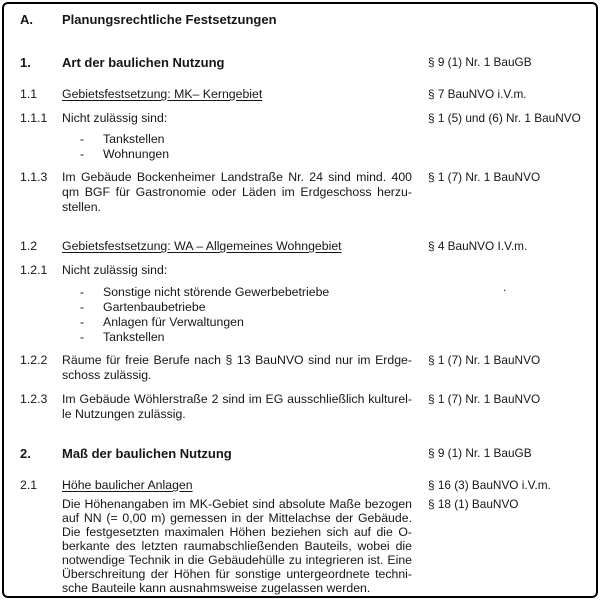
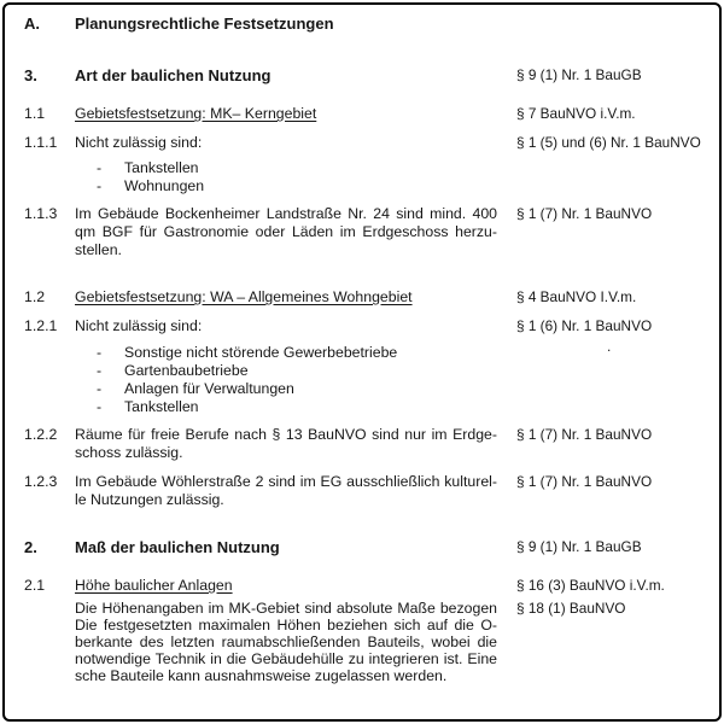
  A.
  Planungsrechtliche Festsetzungen
- 1.
+ 3.
  Art der baulichen Nutzung
  § 9 (1) Nr. 1 BauGB
  1.1
  Gebietsfestsetzung: MK– Kerngebiet
  § 7 BauNVO i.V.m.
  1.1.1
  Nicht zulässig sind:
  § 1 (5) und (6) Nr. 1 BauNVO
  -
  Tankstellen
  -
  Wohnungen
  1.1.3
  Im Gebäude Bockenheimer Landstraße Nr. 24 sind mind. 400
  qm BGF für Gastronomie oder Läden im Erdgeschoss herzu-
  stellen.
  § 1 (7) Nr. 1 BauNVO
  1.2
  Gebietsfestsetzung: WA – Allgemeines Wohngebiet
  § 4 BauNVO I.V.m.
  1.2.1
  Nicht zulässig sind:
+ § 1 (6) Nr. 1 BauNVO
  -
  Sonstige nicht störende Gewerbebetriebe
  -
  Gartenbaubetriebe
  -
  Anlagen für Verwaltungen
  -
  Tankstellen
  1.2.2
  Räume für freie Berufe nach § 13 BauNVO sind nur im Erdge-
  schoss zulässig.
  § 1 (7) Nr. 1 BauNVO
  1.2.3
  Im Gebäude Wöhlerstraße 2 sind im EG ausschließlich kulturel-
  le Nutzungen zulässig.
  § 1 (7) Nr. 1 BauNVO
  2.
  Maß der baulichen Nutzung
  § 9 (1) Nr. 1 BauGB
  2.1
  Höhe baulicher Anlagen
  § 16 (3) BauNVO i.V.m.
  Die Höhenangaben im MK-Gebiet sind absolute Maße bezogen
- auf NN (= 0,00 m) gemessen in der Mittelachse der Gebäude.
  Die festgesetzten maximalen Höhen beziehen sich auf die O-
  berkante des letzten raumabschließenden Bauteils, wobei die
  notwendige Technik in die Gebäudehülle zu integrieren ist. Eine
- Überschreitung der Höhen für sonstige untergeordnete techni-
  sche Bauteile kann ausnahmsweise zugelassen werden.
  § 18 (1) BauNVO
  .
